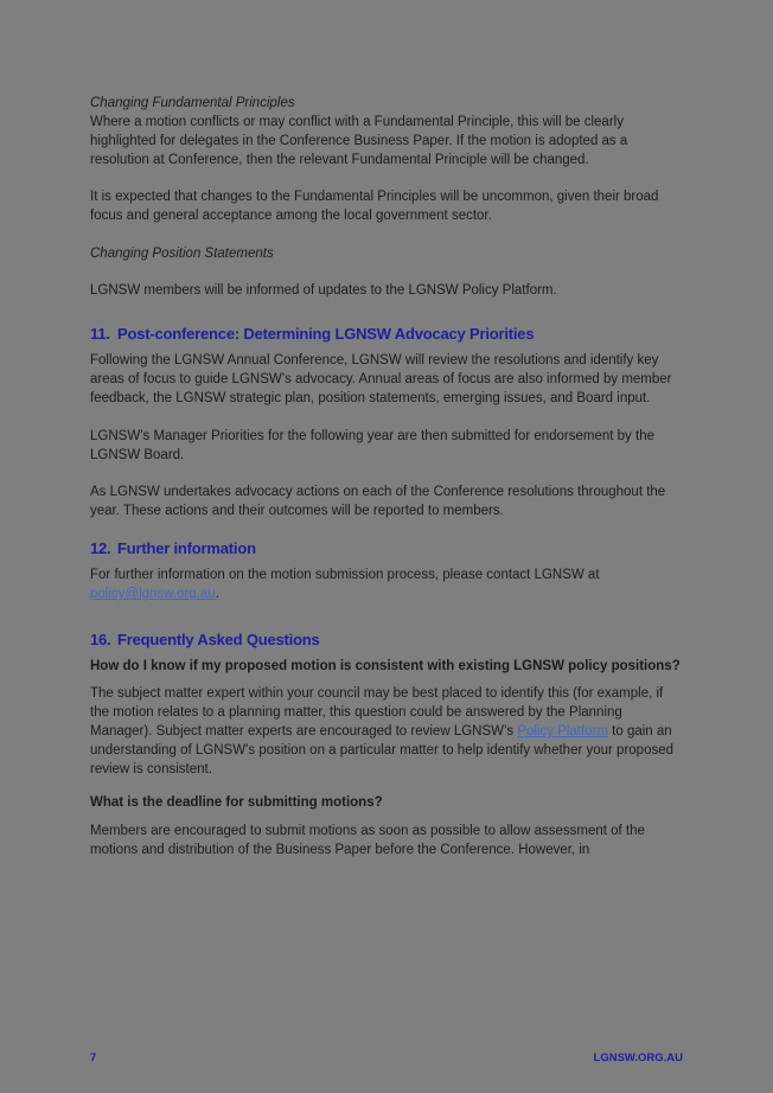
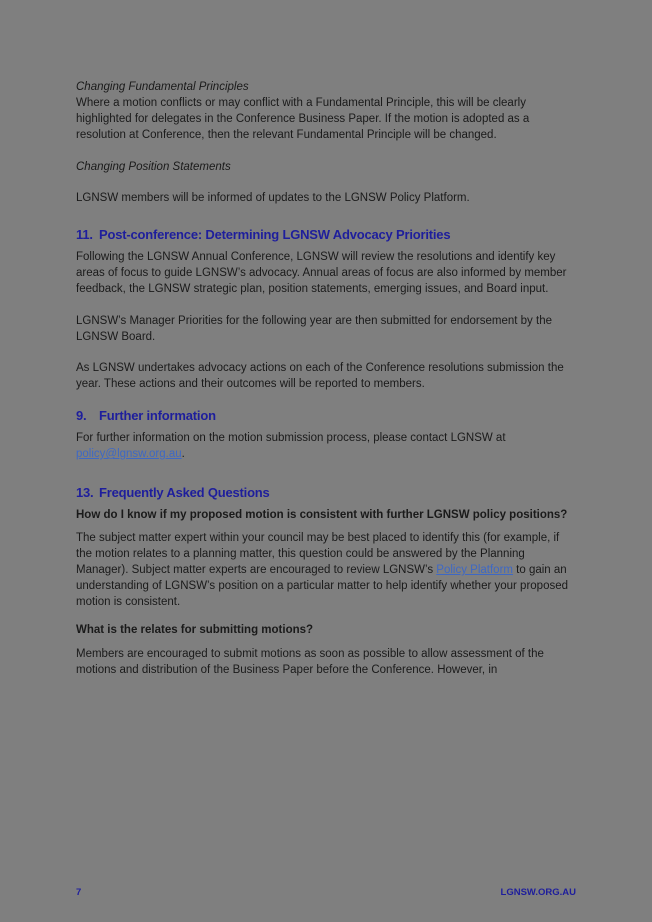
  Changing Fundamental Principles
  Where a motion conflicts or may conflict with a Fundamental Principle, this will be clearly highlighted for delegates in the Conference Business Paper. If the motion is adopted as a resolution at Conference, then the relevant Fundamental Principle will be changed.
- It is expected that changes to the Fundamental Principles will be uncommon, given their broad focus and general acceptance among the local government sector.
  Changing Position Statements
  LGNSW members will be informed of updates to the LGNSW Policy Platform.
  11. Post-conference: Determining LGNSW Advocacy Priorities
  Following the LGNSW Annual Conference, LGNSW will review the resolutions and identify key areas of focus to guide LGNSW’s advocacy. Annual areas of focus are also informed by member feedback, the LGNSW strategic plan, position statements, emerging issues, and Board input.
  LGNSW’s Manager Priorities for the following year are then submitted for endorsement by the LGNSW Board.
- As LGNSW undertakes advocacy actions on each of the Conference resolutions throughout the year. These actions and their outcomes will be reported to members.
+ As LGNSW undertakes advocacy actions on each of the Conference resolutions submission the year. These actions and their outcomes will be reported to members.
- 12. Further information
+ 9. Further information
  For further information on the motion submission process, please contact LGNSW at policy@lgnsw.org.au.
- 16. Frequently Asked Questions
+ 13. Frequently Asked Questions
- How do I know if my proposed motion is consistent with existing LGNSW policy positions?
+ How do I know if my proposed motion is consistent with further LGNSW policy positions?
- The subject matter expert within your council may be best placed to identify this (for example, if the motion relates to a planning matter, this question could be answered by the Planning Manager). Subject matter experts are encouraged to review LGNSW’s Policy Platform to gain an understanding of LGNSW’s position on a particular matter to help identify whether your proposed review is consistent.
+ The subject matter expert within your council may be best placed to identify this (for example, if the motion relates to a planning matter, this question could be answered by the Planning Manager). Subject matter experts are encouraged to review LGNSW’s Policy Platform to gain an understanding of LGNSW’s position on a particular matter to help identify whether your proposed motion is consistent.
- What is the deadline for submitting motions?
+ What is the relates for submitting motions?
  Members are encouraged to submit motions as soon as possible to allow assessment of the motions and distribution of the Business Paper before the Conference. However, in
  7
  LGNSW.ORG.AU
